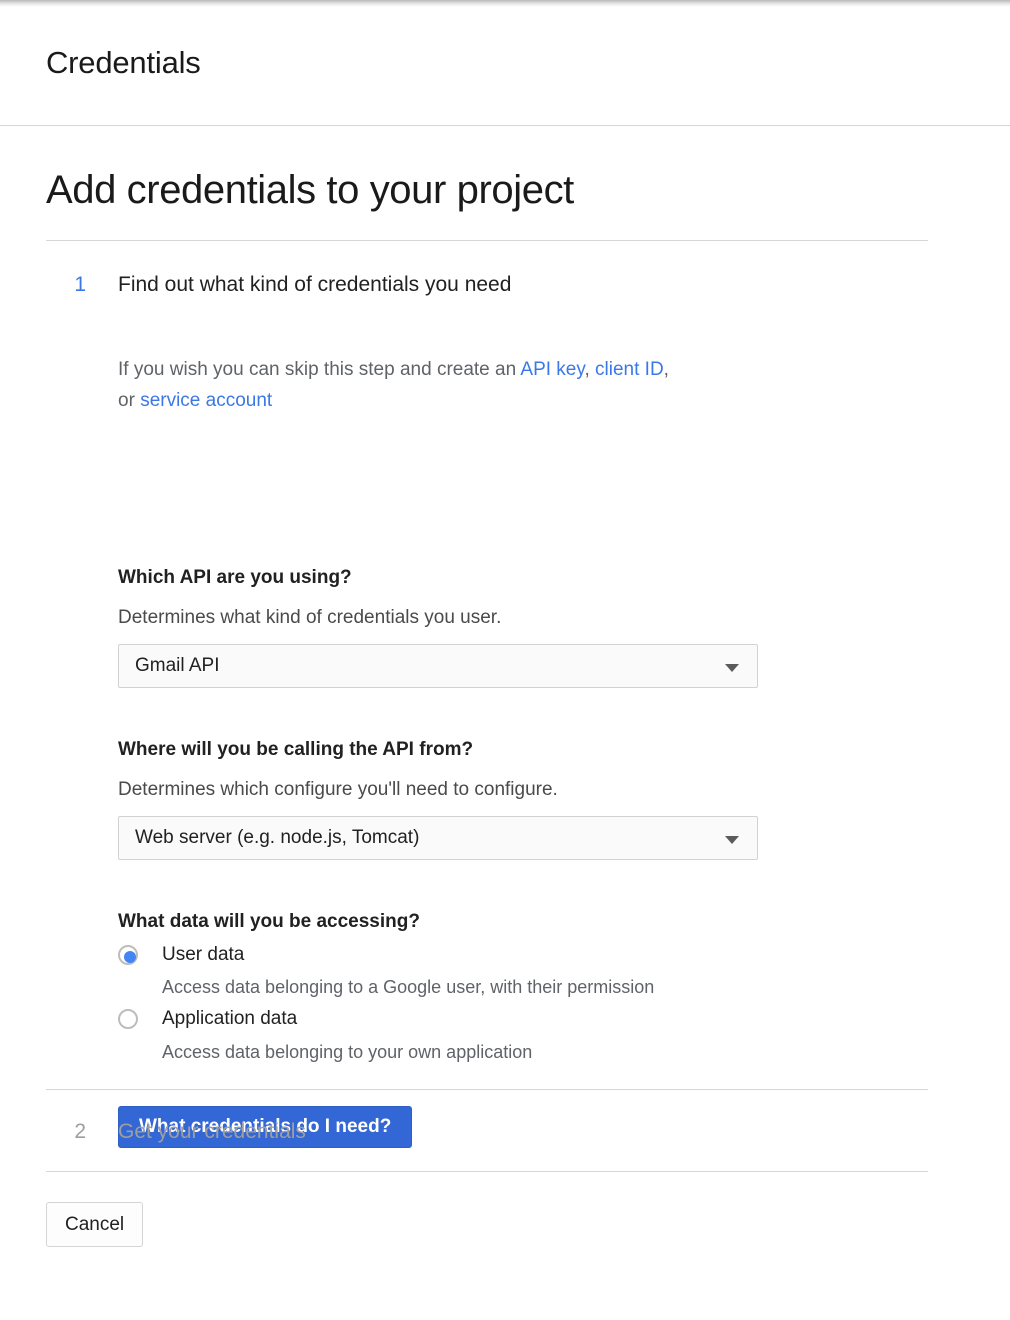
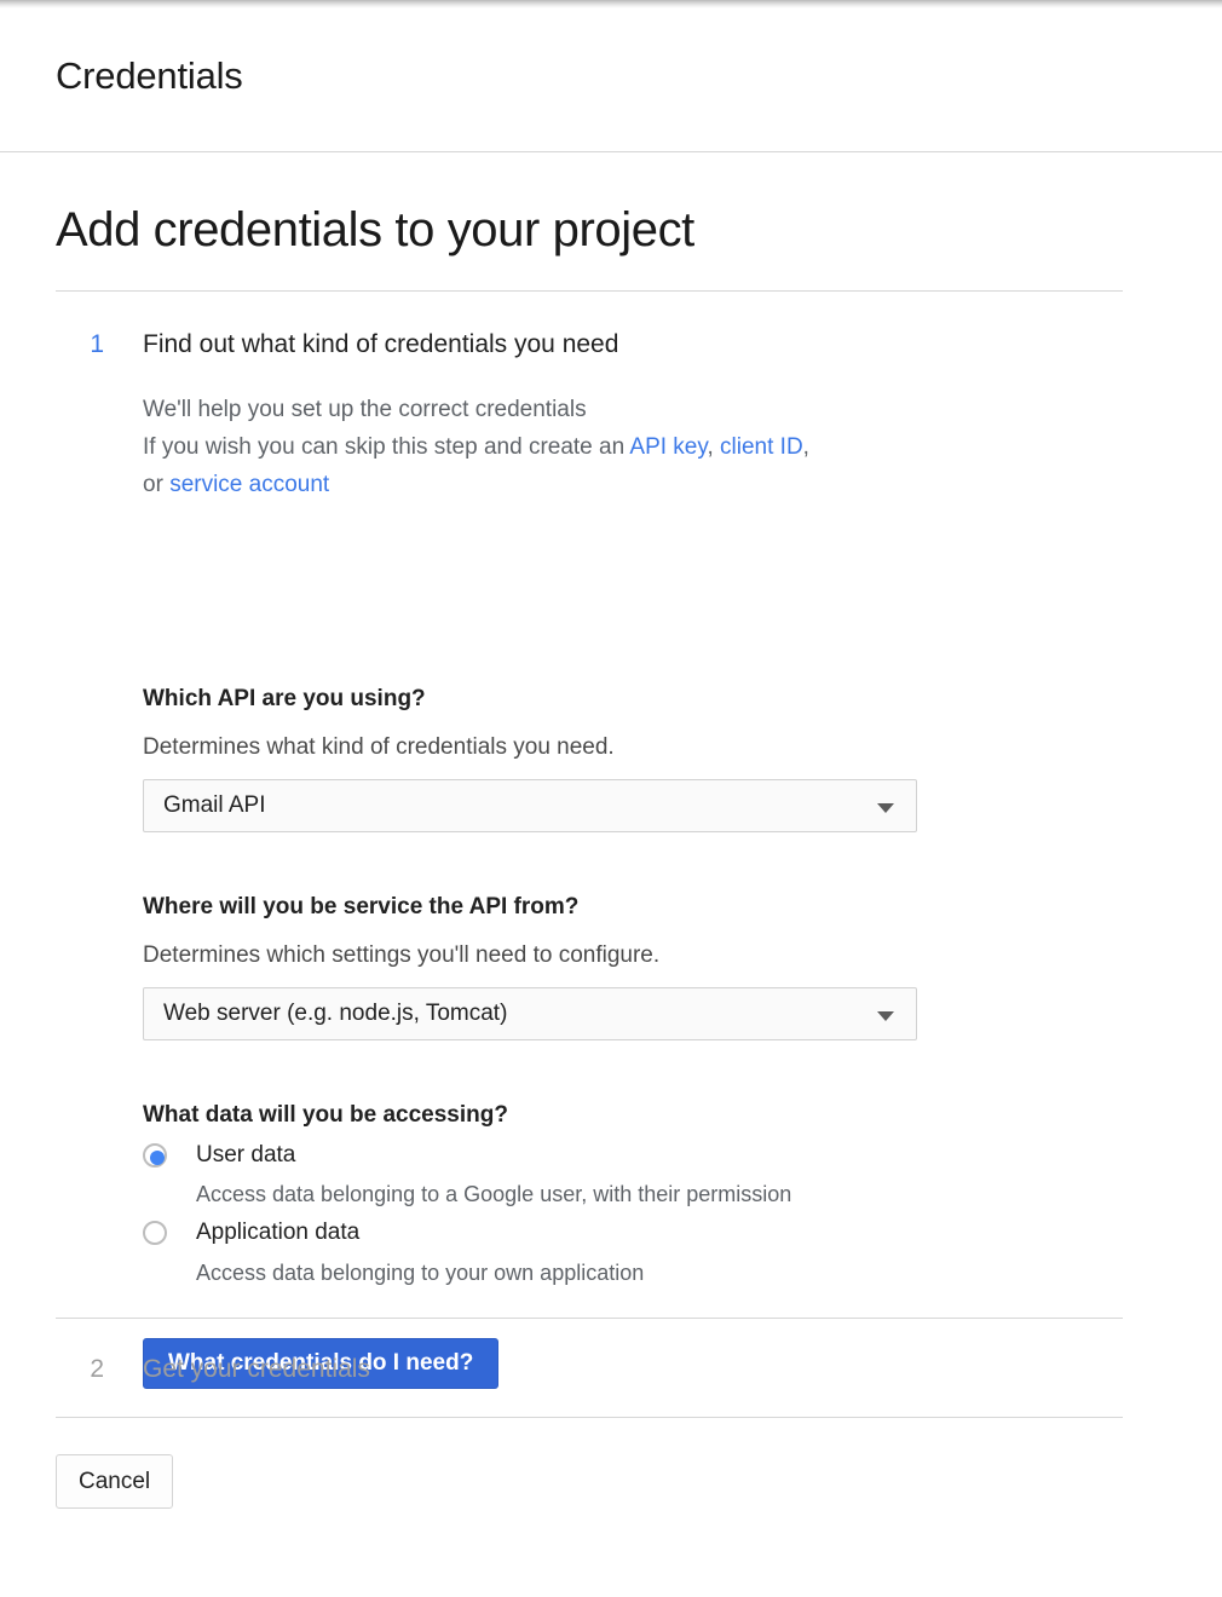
  Credentials
  Add credentials to your project
  1
  Find out what kind of credentials you need
+ We'll help you set up the correct credentials
  If you wish you can skip this step and create an API key, client ID,
  or service account
  Which API are you using?
- Determines what kind of credentials you user.
+ Determines what kind of credentials you need.
  Gmail API
- Where will you be calling the API from?
+ Where will you be service the API from?
- Determines which configure you'll need to configure.
+ Determines which settings you'll need to configure.
  Web server (e.g. node.js, Tomcat)
  What data will you be accessing?
  User data
  Access data belonging to a Google user, with their permission
  Application data
  Access data belonging to your own application
  What credentials do I need?
  2
  Get your credentials
  Cancel
